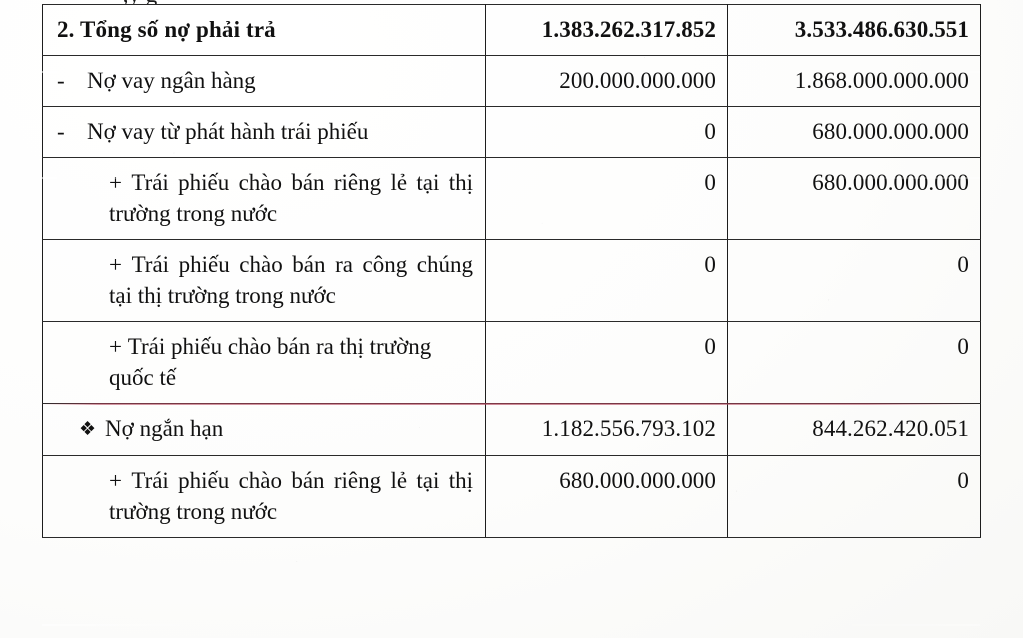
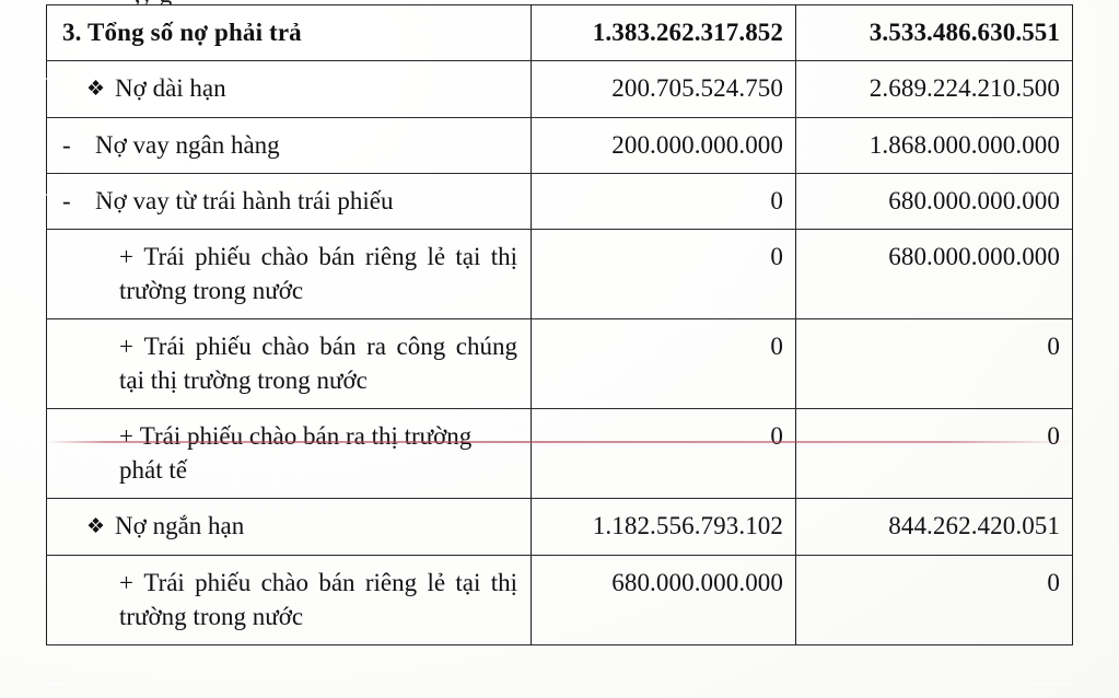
- 2. Tổng số nợ phải trả	1.383.262.317.852	3.533.486.630.551
+ 3. Tổng số nợ phải trả	1.383.262.317.852	3.533.486.630.551
+ ❖ Nợ dài hạn	200.705.524.750	2.689.224.210.500
  - Nợ vay ngân hàng	200.000.000.000	1.868.000.000.000
- - Nợ vay từ phát hành trái phiếu	0	680.000.000.000
+ - Nợ vay từ trái hành trái phiếu	0	680.000.000.000
  + Trái phiếu chào bán riêng lẻ tại thị trường trong nước	0	680.000.000.000
  + Trái phiếu chào bán ra công chúng tại thị trường trong nước	0	0
- + Trái phiếu chào bán ra thị trường quốc tế	0	0
+ + Trái phiếu chào bán ra thị trường phát tế	0	0
  ❖ Nợ ngắn hạn	1.182.556.793.102	844.262.420.051
  + Trái phiếu chào bán riêng lẻ tại thị trường trong nước	680.000.000.000	0
